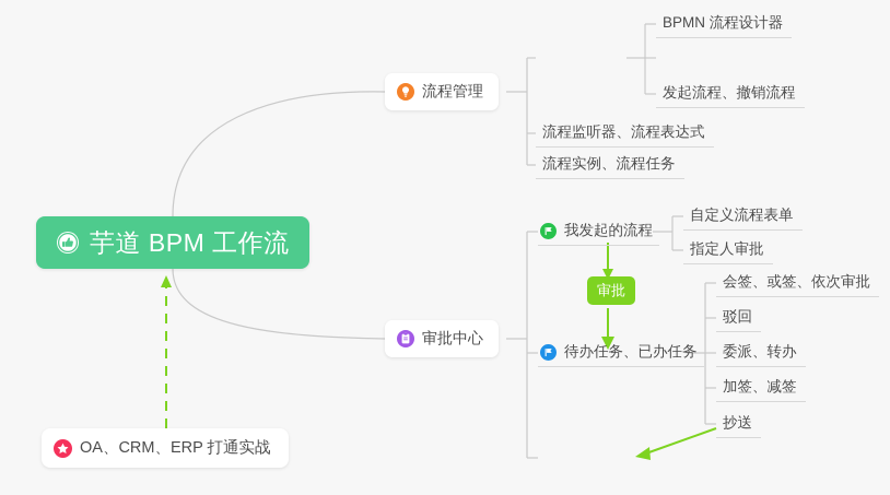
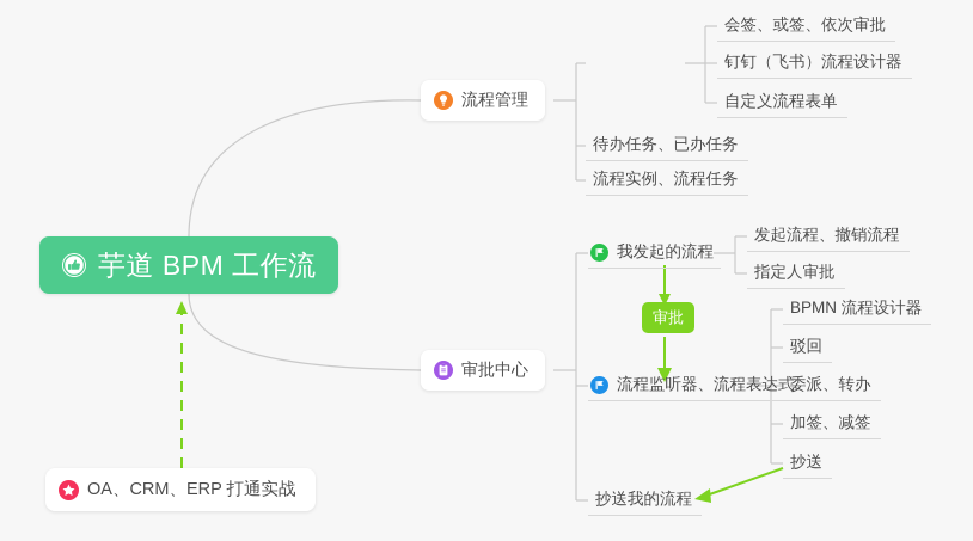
  芋道 BPM 工作流
  流程管理
- BPMN 流程设计器
+ 会签、或签、依次审批
+ 钉钉（飞书）流程设计器
- 发起流程、撤销流程
+ 自定义流程表单
- 流程监听器、流程表达式
+ 待办任务、已办任务
  流程实例、流程任务
  审批中心
  我发起的流程
- 自定义流程表单
+ 发起流程、撤销流程
  指定人审批
  审批
- 待办任务、已办任务
+ 流程监听器、流程表达式
- 会签、或签、依次审批
+ BPMN 流程设计器
  驳回
  委派、转办
  加签、减签
  抄送
+ 抄送我的流程
  OA、CRM、ERP 打通实战
